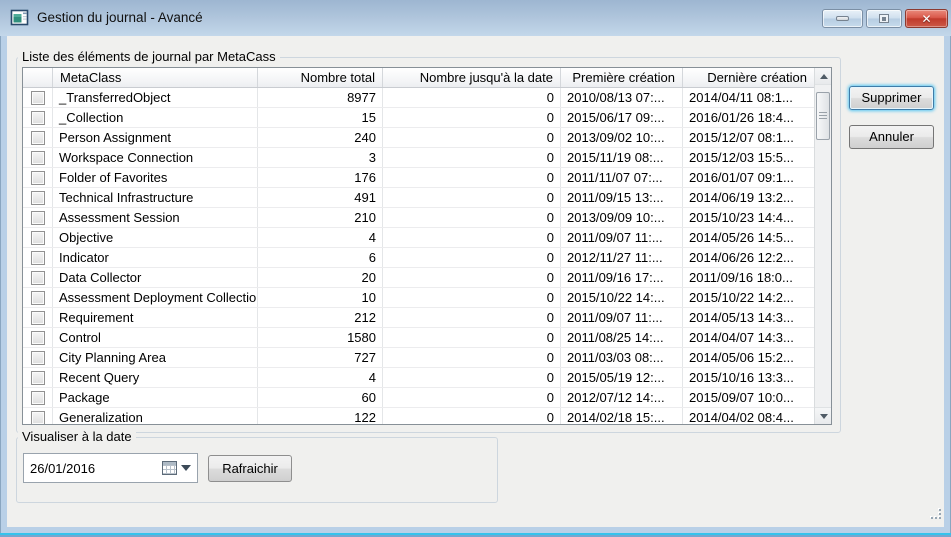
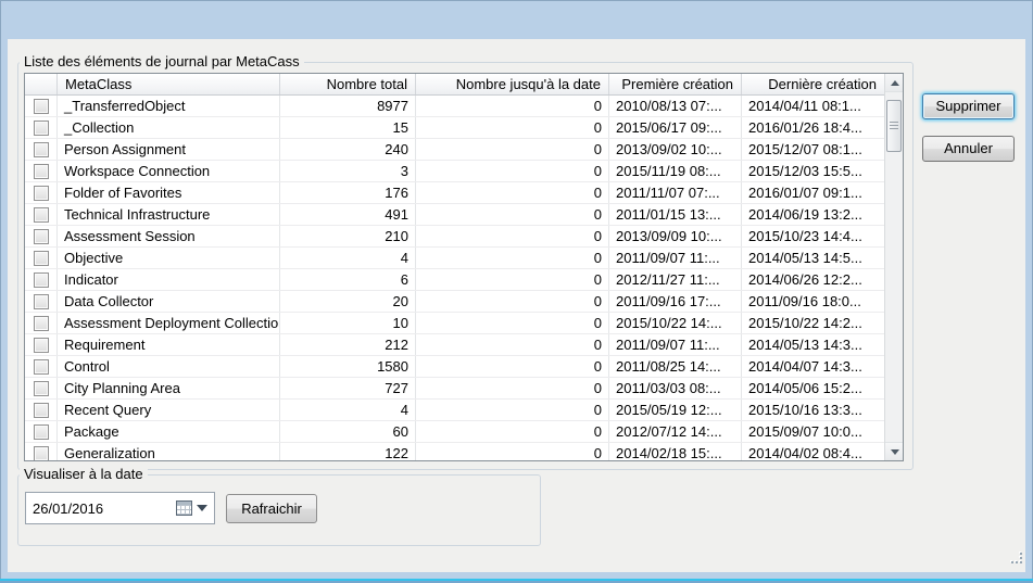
- Gestion du journal - Avancé
- ✕
  Liste des éléments de journal par MetaCass
  MetaClass
  Nombre total
  Nombre jusqu'à la date
  Première création
  Dernière création
  _TransferredObject
  8977
  0
  2010/08/13 07:...
  2014/04/11 08:1...
  _Collection
  15
  0
  2015/06/17 09:...
  2016/01/26 18:4...
  Person Assignment
  240
  0
  2013/09/02 10:...
  2015/12/07 08:1...
  Workspace Connection
  3
  0
  2015/11/19 08:...
  2015/12/03 15:5...
  Folder of Favorites
  176
  0
  2011/11/07 07:...
  2016/01/07 09:1...
  Technical Infrastructure
  491
  0
- 2011/09/15 13:...
+ 2011/01/15 13:...
  2014/06/19 13:2...
  Assessment Session
  210
  0
  2013/09/09 10:...
  2015/10/23 14:4...
  Objective
  4
  0
  2011/09/07 11:...
- 2014/05/26 14:5...
+ 2014/05/13 14:5...
  Indicator
  6
  0
  2012/11/27 11:...
  2014/06/26 12:2...
  Data Collector
  20
  0
  2011/09/16 17:...
  2011/09/16 18:0...
  Assessment Deployment Collectio
  10
  0
  2015/10/22 14:...
  2015/10/22 14:2...
  Requirement
  212
  0
  2011/09/07 11:...
  2014/05/13 14:3...
  Control
  1580
  0
  2011/08/25 14:...
  2014/04/07 14:3...
  City Planning Area
  727
  0
  2011/03/03 08:...
  2014/05/06 15:2...
  Recent Query
  4
  0
  2015/05/19 12:...
  2015/10/16 13:3...
  Package
  60
  0
  2012/07/12 14:...
  2015/09/07 10:0...
  Generalization
  122
  0
  2014/02/18 15:...
  2014/04/02 08:4...
  Supprimer
  Annuler
  Visualiser à la date
  26/01/2016
  Rafraichir
